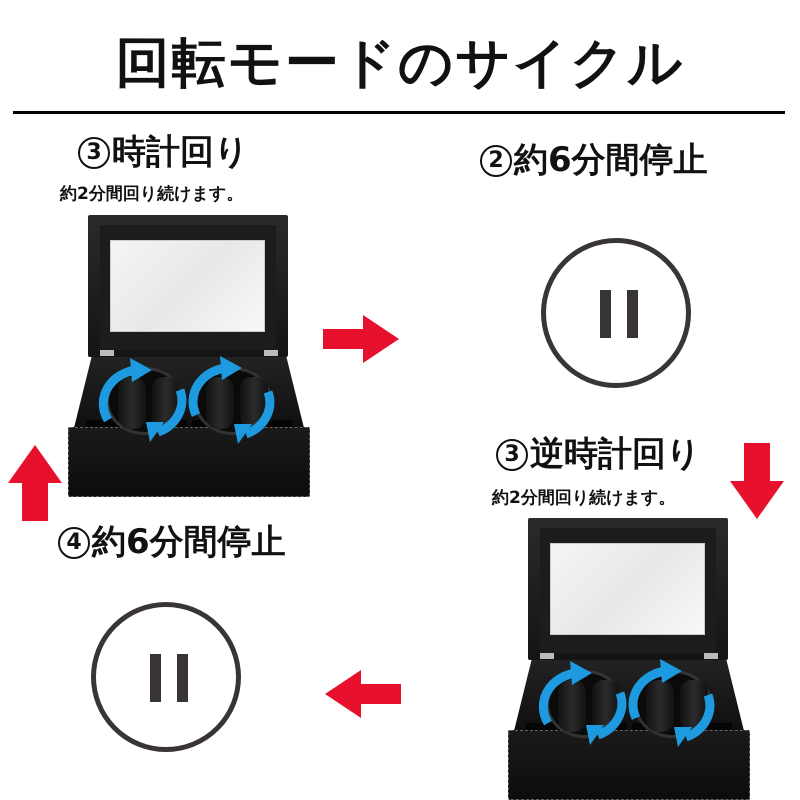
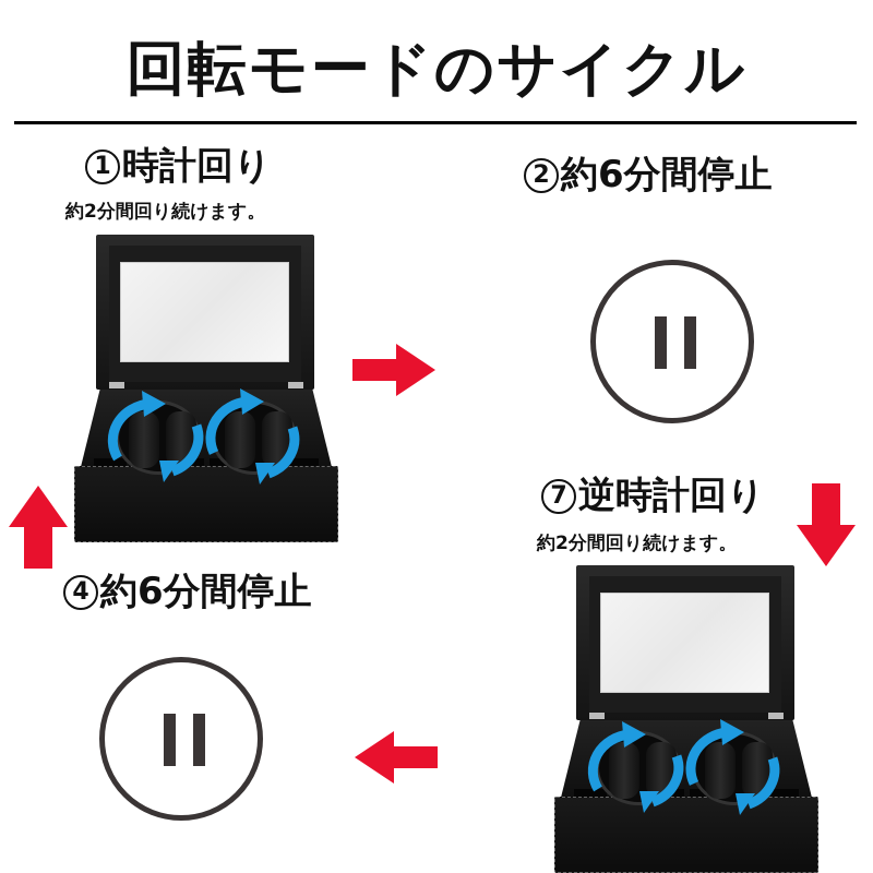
  回転モードのサイクル
- 3 時計回り
+ 1 時計回り
  約2分間回り続けます。
  2 約6分間停止
- 3 逆時計回り
+ 7 逆時計回り
  約2分間回り続けます。
  4 約6分間停止
